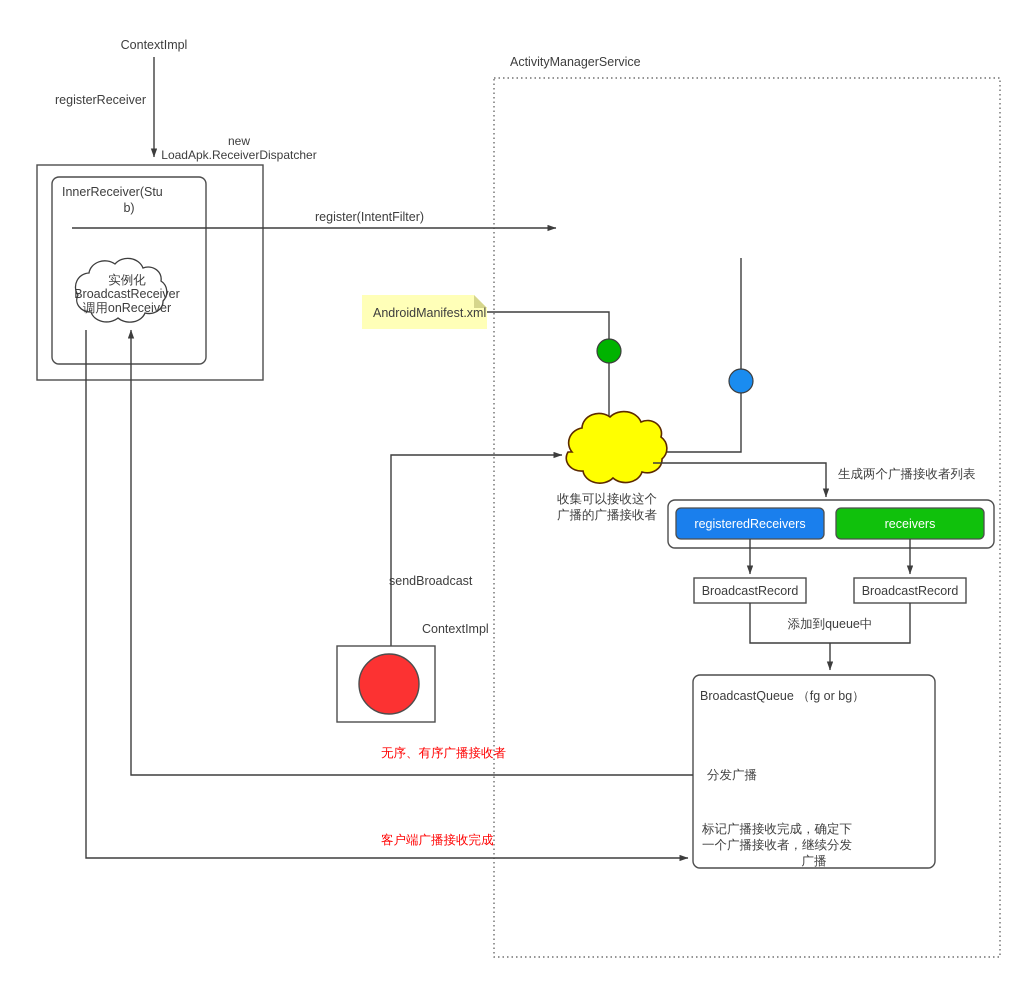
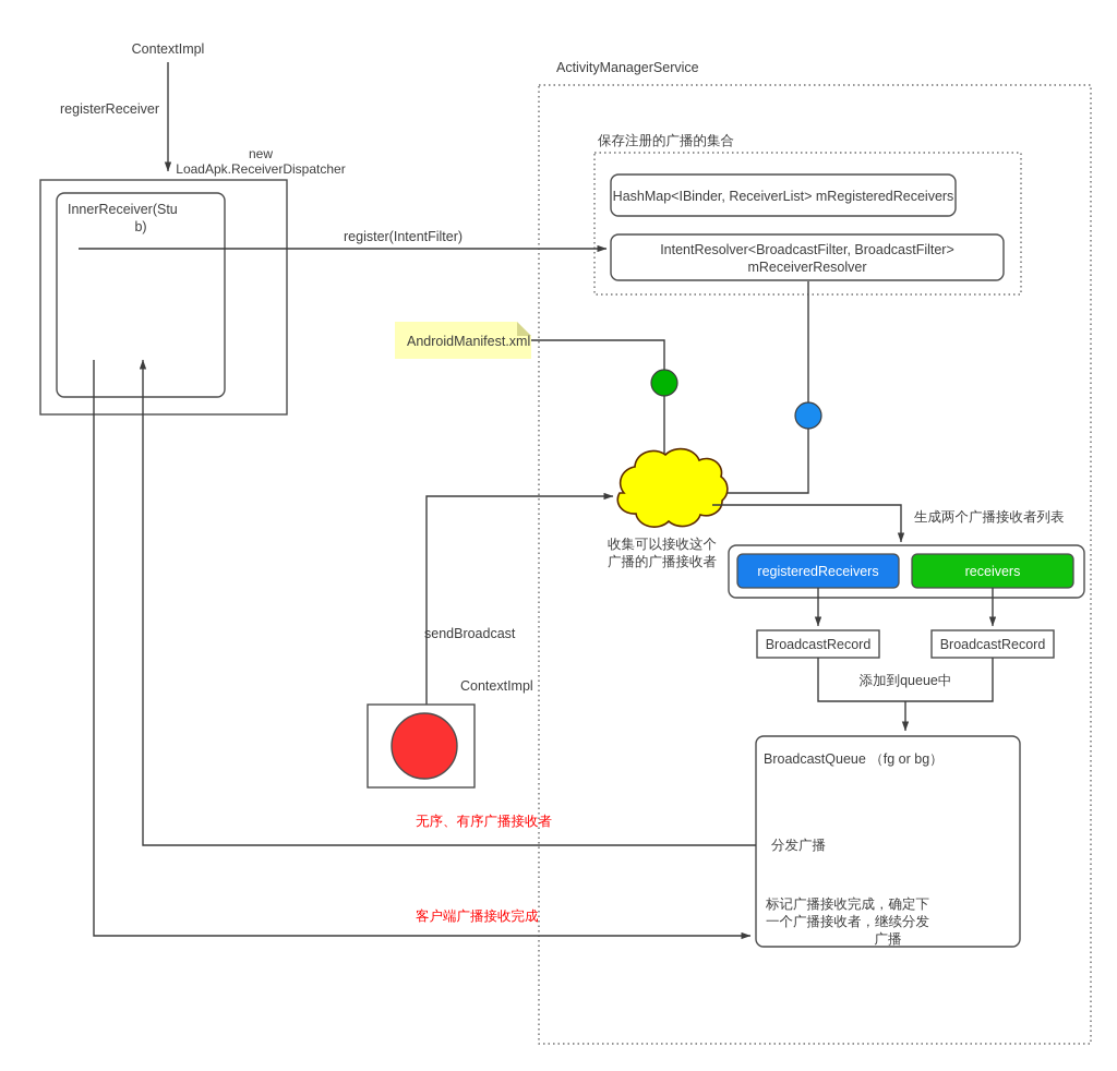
  ActivityManagerService
+ 保存注册的广播的集合
+ HashMap<IBinder, ReceiverList> mRegisteredReceivers
+ IntentResolver<BroadcastFilter, BroadcastFilter>
+ mReceiverResolver
  ContextImpl
  registerReceiver
  new
  LoadApk.ReceiverDispatcher
  InnerReceiver(Stu
  b)
- 实例化
- BroadcastReceiver
- 调用onReceiver
  register(IntentFilter)
  AndroidManifest.xml
  收集可以接收这个
  广播的广播接收者
  sendBroadcast
  ContextImpl
  生成两个广播接收者列表
  registeredReceivers
  receivers
  BroadcastRecord
  BroadcastRecord
  添加到queue中
  BroadcastQueue （fg or bg）
  分发广播
  标记广播接收完成，确定下
  一个广播接收者，继续分发
  广播
  无序、有序广播接收者
  客户端广播接收完成
